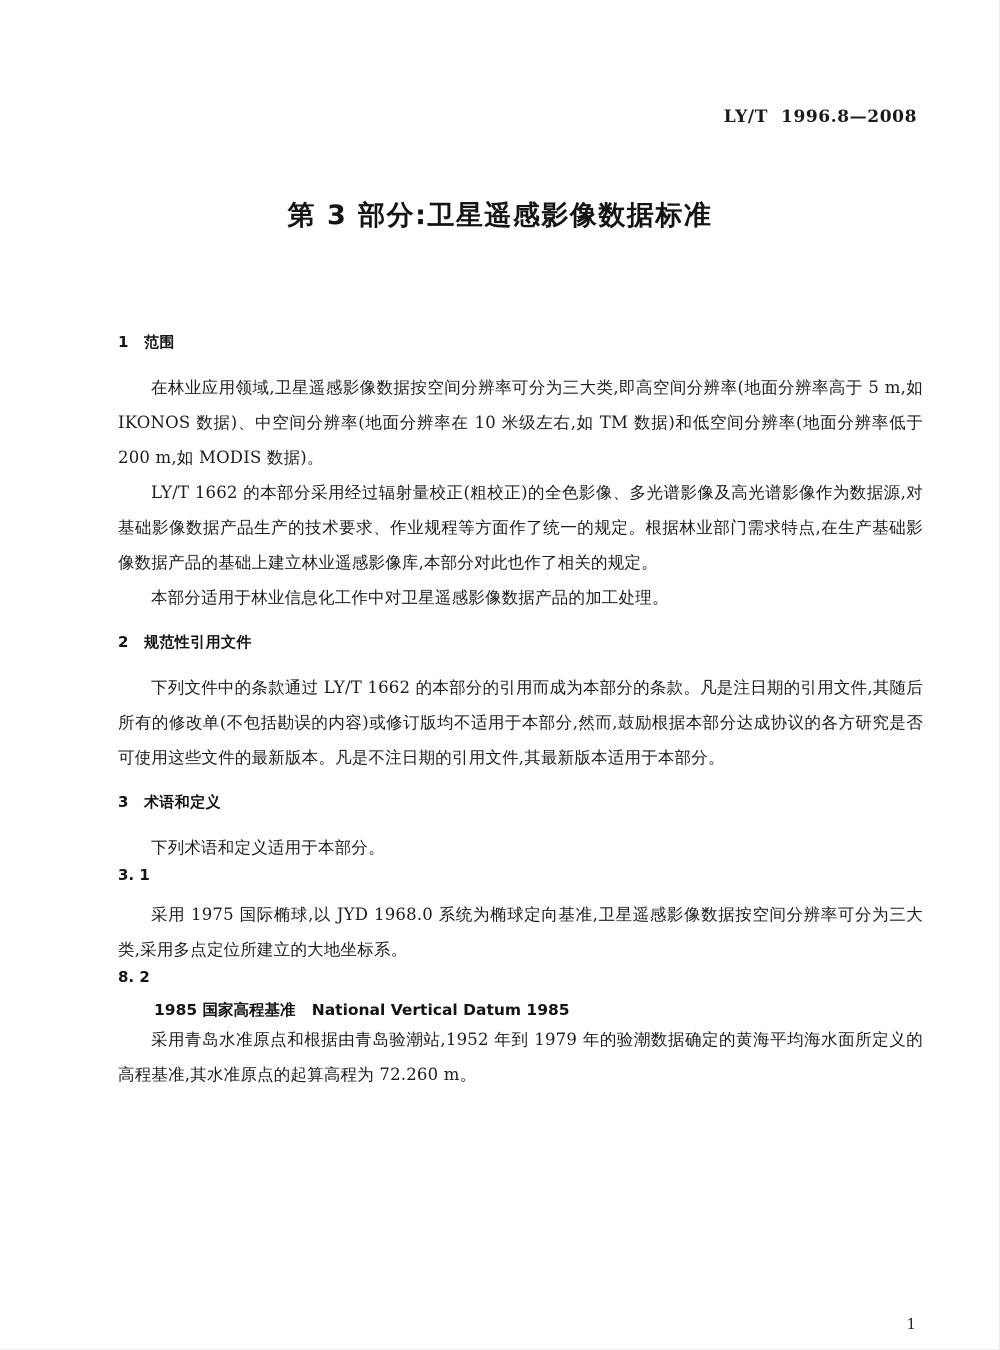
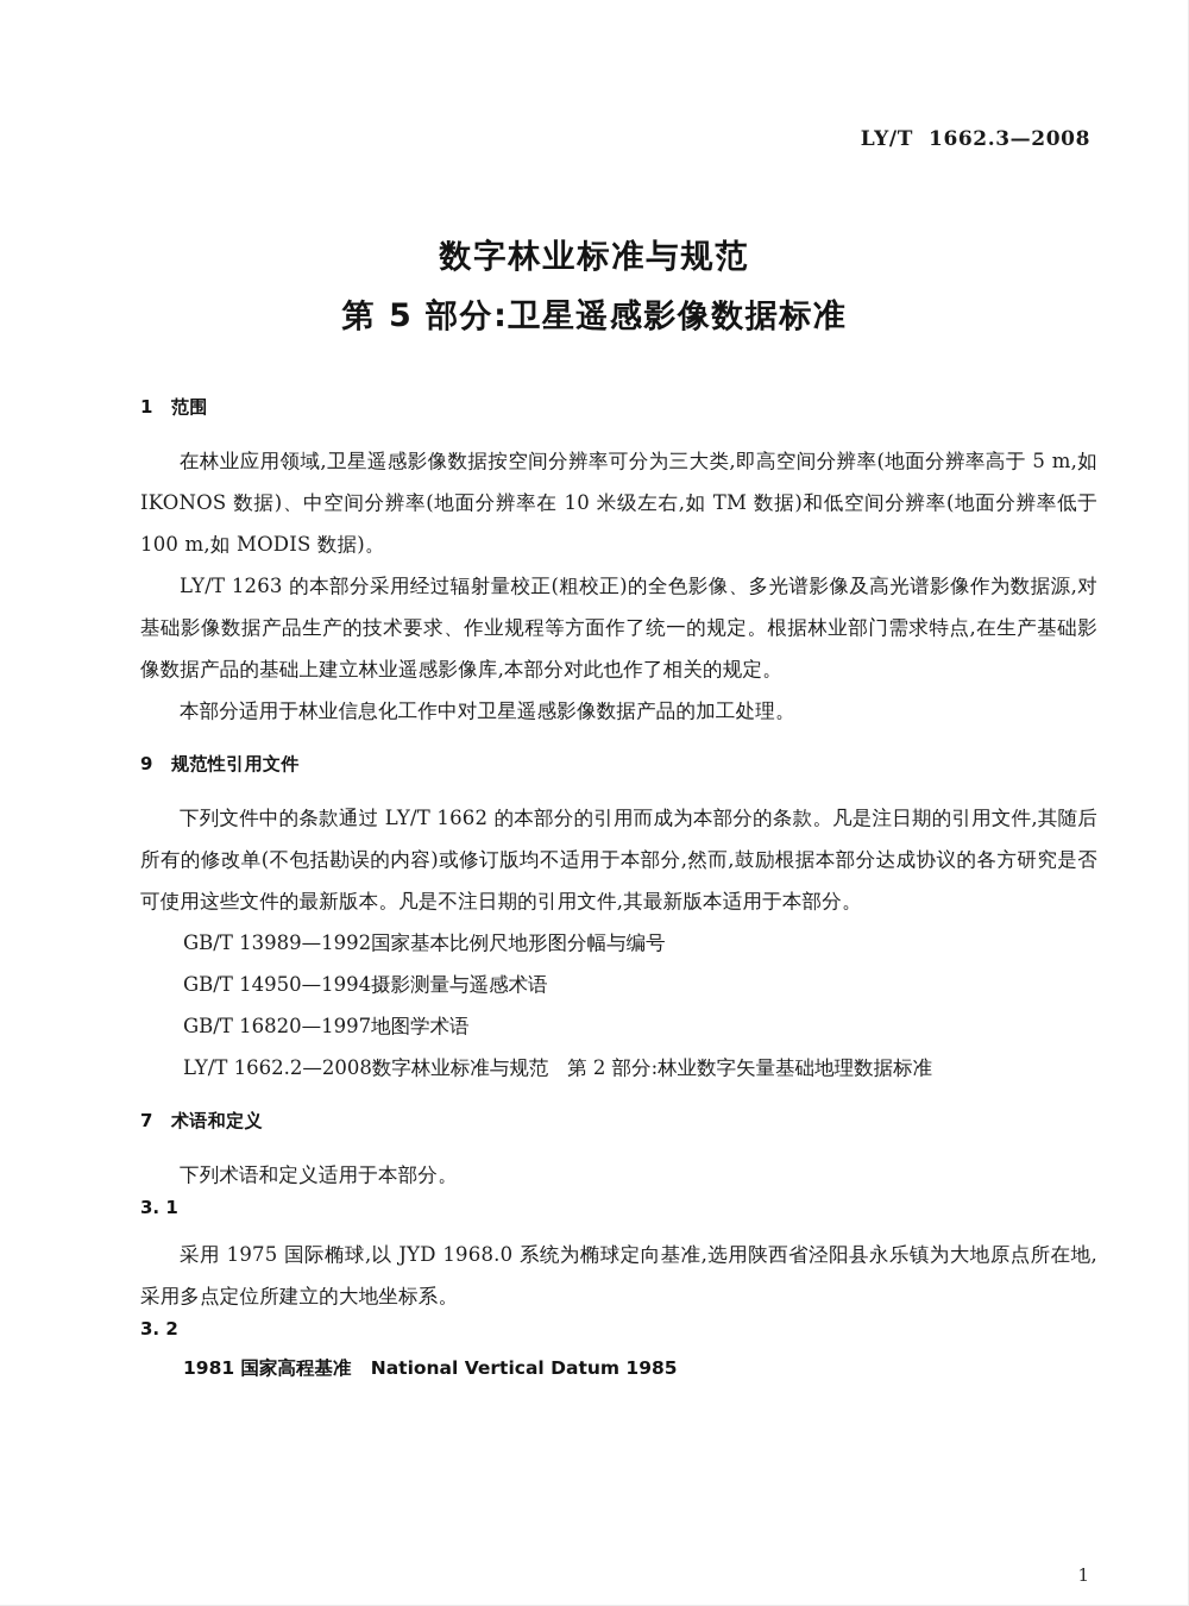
- LY/T 1996.8—2008
+ LY/T 1662.3—2008
+ 数字林业标准与规范
- 第 3 部分:卫星遥感影像数据标准
+ 第 5 部分:卫星遥感影像数据标准
  1 范围
- 在林业应用领域,卫星遥感影像数据按空间分辨率可分为三大类,即高空间分辨率(地面分辨率高于 5 m,如 IKONOS 数据)、中空间分辨率(地面分辨率在 10 米级左右,如 TM 数据)和低空间分辨率(地面分辨率低于 200 m,如 MODIS 数据)。
+ 在林业应用领域,卫星遥感影像数据按空间分辨率可分为三大类,即高空间分辨率(地面分辨率高于 5 m,如 IKONOS 数据)、中空间分辨率(地面分辨率在 10 米级左右,如 TM 数据)和低空间分辨率(地面分辨率低于 100 m,如 MODIS 数据)。
- LY/T 1662 的本部分采用经过辐射量校正(粗校正)的全色影像、多光谱影像及高光谱影像作为数据源,对基础影像数据产品生产的技术要求、作业规程等方面作了统一的规定。根据林业部门需求特点,在生产基础影像数据产品的基础上建立林业遥感影像库,本部分对此也作了相关的规定。
+ LY/T 1263 的本部分采用经过辐射量校正(粗校正)的全色影像、多光谱影像及高光谱影像作为数据源,对基础影像数据产品生产的技术要求、作业规程等方面作了统一的规定。根据林业部门需求特点,在生产基础影像数据产品的基础上建立林业遥感影像库,本部分对此也作了相关的规定。
  本部分适用于林业信息化工作中对卫星遥感影像数据产品的加工处理。
- 2 规范性引用文件
+ 9 规范性引用文件
  下列文件中的条款通过 LY/T 1662 的本部分的引用而成为本部分的条款。凡是注日期的引用文件,其随后所有的修改单(不包括勘误的内容)或修订版均不适用于本部分,然而,鼓励根据本部分达成协议的各方研究是否可使用这些文件的最新版本。凡是不注日期的引用文件,其最新版本适用于本部分。
+ GB/T 13989—1992国家基本比例尺地形图分幅与编号
+ GB/T 14950—1994摄影测量与遥感术语
+ GB/T 16820—1997地图学术语
+ LY/T 1662.2—2008数字林业标准与规范 第 2 部分:林业数字矢量基础地理数据标准
- 3 术语和定义
+ 7 术语和定义
  下列术语和定义适用于本部分。
  3. 1
- 采用 1975 国际椭球,以 JYD 1968.0 系统为椭球定向基准,卫星遥感影像数据按空间分辨率可分为三大类,采用多点定位所建立的大地坐标系。
+ 采用 1975 国际椭球,以 JYD 1968.0 系统为椭球定向基准,选用陕西省泾阳县永乐镇为大地原点所在地,采用多点定位所建立的大地坐标系。
- 8. 2
+ 3. 2
- 1985 国家高程基准 National Vertical Datum 1985
+ 1981 国家高程基准 National Vertical Datum 1985
- 采用青岛水准原点和根据由青岛验潮站,1952 年到 1979 年的验潮数据确定的黄海平均海水面所定义的高程基准,其水准原点的起算高程为 72.260 m。
  1
